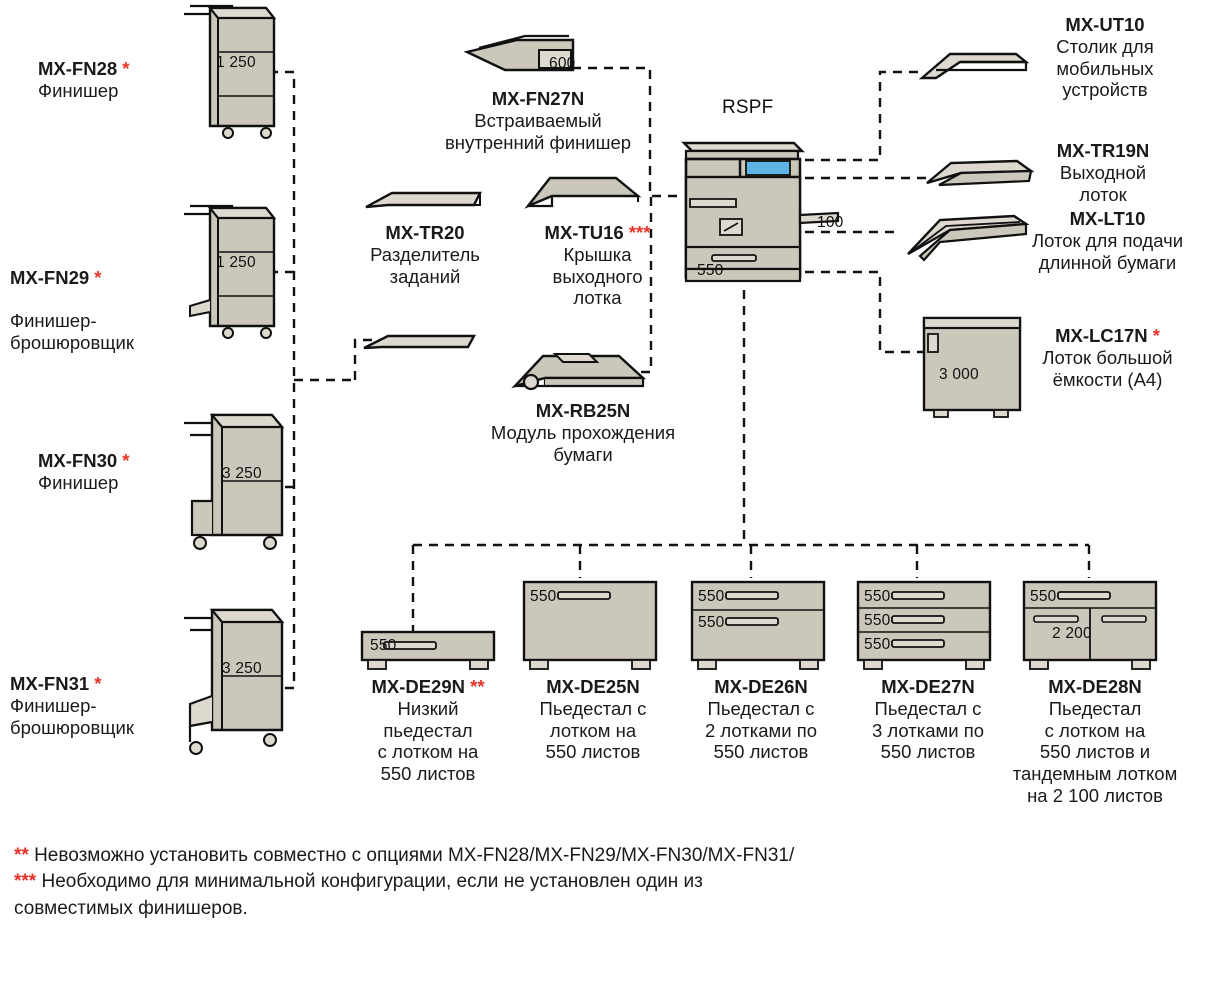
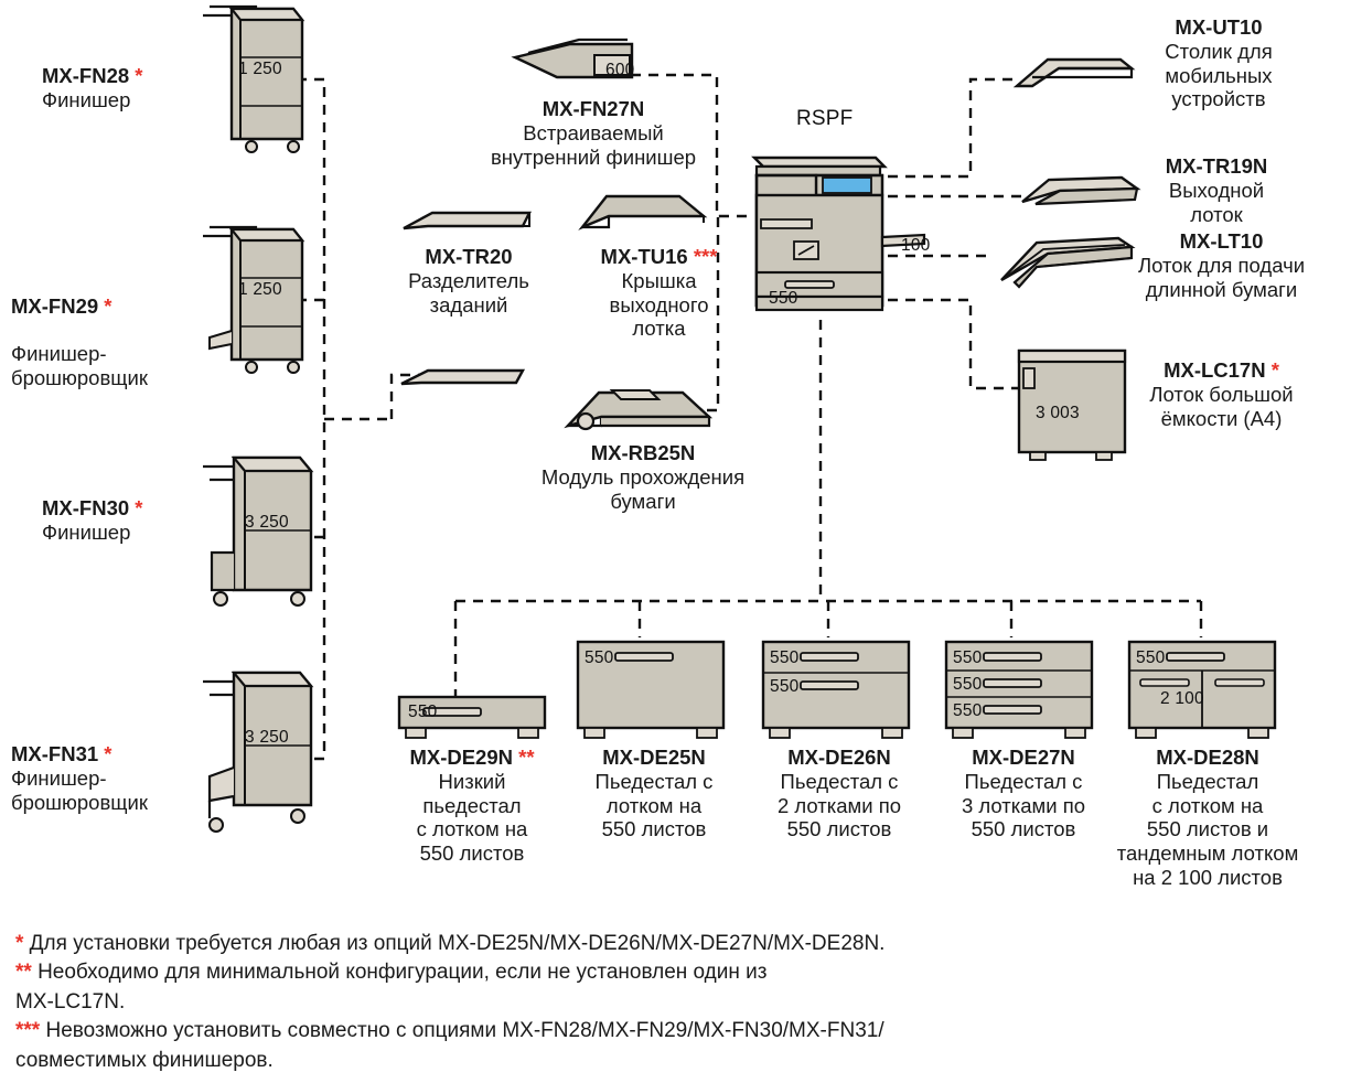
  1 250
  MX-FN28 *
  Финишер
  1 250
  MX-FN29 *
  Финишер-
  брошюровщик
  3 250
  MX-FN30 *
  Финишер
  3 250
  MX-FN31 *
  Финишер-
  брошюровщик
  600
  MX-FN27N
  Встраиваемый
  внутренний финишер
  MX-TR20
  Разделитель
  заданий
  MX-TU16 ***
  Крышка
  выходного
  лотка
  MX-RB25N
  Модуль прохождения
  бумаги
  RSPF
  100
  550
  MX-UT10
  Столик для
  мобильных
  устройств
  MX-TR19N
  Выходной
  лоток
  MX-LT10
  Лоток для подачи
  длинной бумаги
- 3 000
+ 3 003
  MX-LC17N *
  Лоток большой
  ёмкости (A4)
  550
  MX-DE29N **
  Низкий
  пьедестал
  с лотком на
  550 листов
  550
  MX-DE25N
  Пьедестал с
  лотком на
  550 листов
  550
  550
  MX-DE26N
  Пьедестал с
  2 лотками по
  550 листов
  550
  550
  550
  MX-DE27N
  Пьедестал с
  3 лотками по
  550 листов
  550
- 2 200
+ 2 100
  MX-DE28N
  Пьедестал
  с лотком на
  550 листов и
  тандемным лотком
  на 2 100 листов
+ * Для установки требуется любая из опций MX-DE25N/MX-DE26N/MX-DE27N/MX-DE28N.
- ** Невозможно установить совместно с опциями MX-FN28/MX-FN29/MX-FN30/MX-FN31/
+ ** Необходимо для минимальной конфигурации, если не установлен один из
+ MX-LC17N.
- *** Необходимо для минимальной конфигурации, если не установлен один из
+ *** Невозможно установить совместно с опциями MX-FN28/MX-FN29/MX-FN30/MX-FN31/
  совместимых финишеров.
